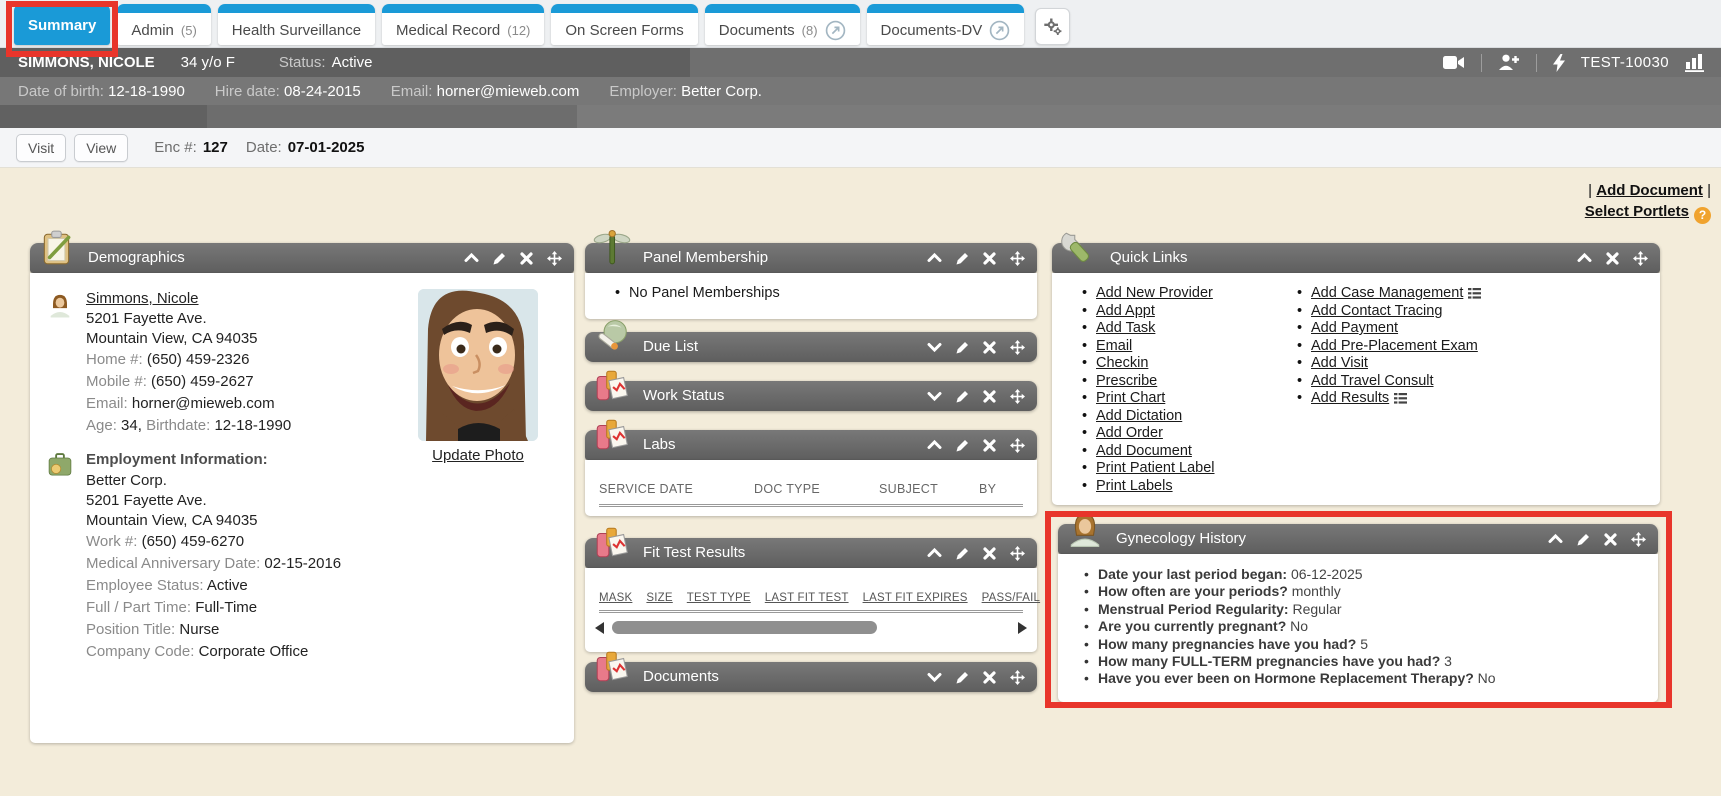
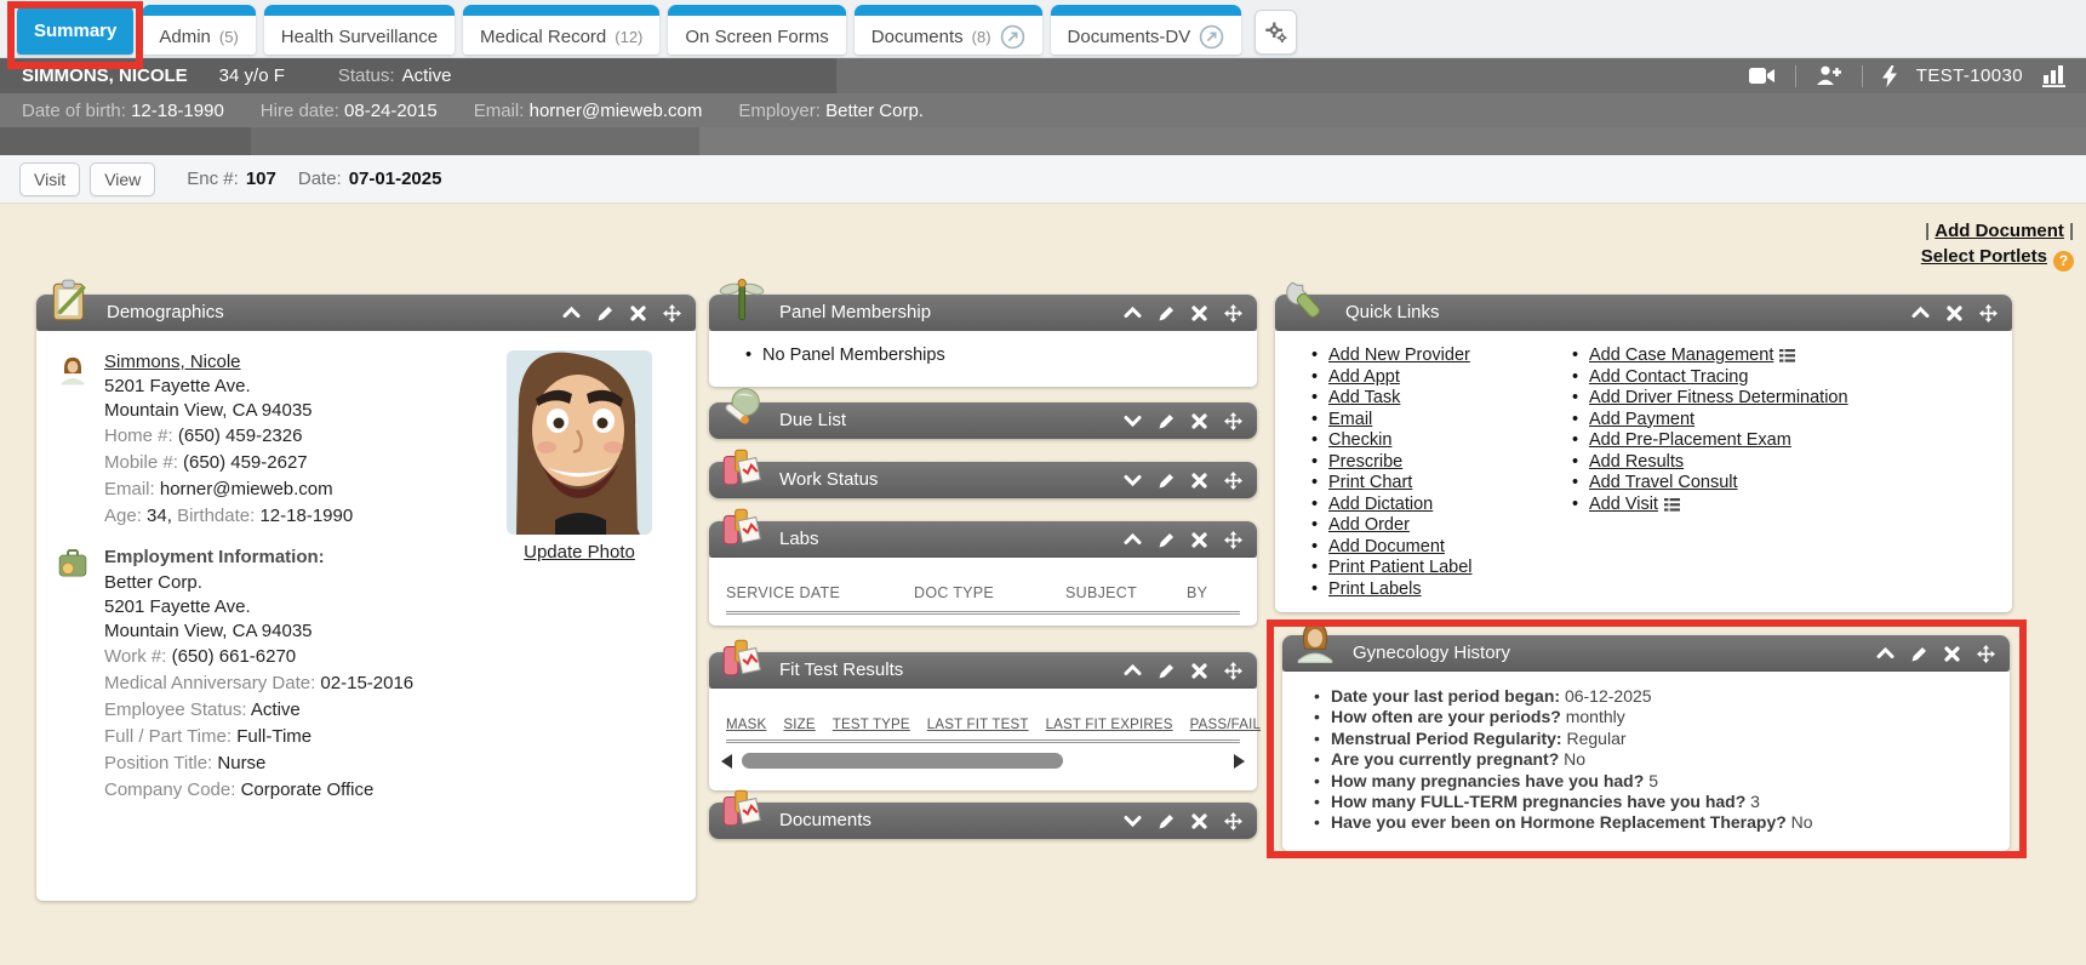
  Summary
  Admin
  (5)
  Health Surveillance
  Medical Record
  (12)
  On Screen Forms
  Documents
  (8)
  Documents-DV
  SIMMONS, NICOLE
  34 y/o F
  Status:
  Active
  TEST-10030
  Date of birth: 12-18-1990
  Hire date: 08-24-2015
  Email: horner@mieweb.com
  Employer: Better Corp.
  Visit
  View
  Enc #:
- 127
+ 107
  Date:
  07-01-2025
  Add Document
  Select Portlets
  Demographics
  Simmons, Nicole
  5201 Fayette Ave.
  Mountain View, CA 94035
  Home #: (650) 459-2326
  Mobile #: (650) 459-2627
  Email: horner@mieweb.com
  Age: 34, Birthdate: 12-18-1990
  Employment Information:
  Better Corp.
  5201 Fayette Ave.
  Mountain View, CA 94035
- Work #: (650) 459-6270
+ Work #: (650) 661-6270
  Medical Anniversary Date: 02-15-2016
  Employee Status: Active
  Full / Part Time: Full-Time
  Position Title: Nurse
  Company Code: Corporate Office
  Update Photo
  Panel Membership
  No Panel Memberships
  Due List
  Work Status
  Labs
  SERVICE DATE
  DOC TYPE
  SUBJECT
  BY
  Fit Test Results
  MASK
  SIZE
  TEST TYPE
  LAST FIT TEST
  LAST FIT EXPIRES
  PASS/FAIL
  Documents
  Quick Links
  Add New Provider
  Add Appt
  Add Task
  Email
  Checkin
  Prescribe
  Print Chart
  Add Dictation
  Add Order
  Add Document
  Print Patient Label
  Print Labels
  Add Case Management
  Add Contact Tracing
+ Add Driver Fitness Determination
  Add Payment
  Add Pre-Placement Exam
- Add Visit
+ Add Results
  Add Travel Consult
- Add Results
+ Add Visit
  Gynecology History
  Date your last period began: 06-12-2025
  How often are your periods? monthly
  Menstrual Period Regularity: Regular
  Are you currently pregnant? No
  How many pregnancies have you had? 5
  How many FULL-TERM pregnancies have you had? 3
  Have you ever been on Hormone Replacement Therapy? No
